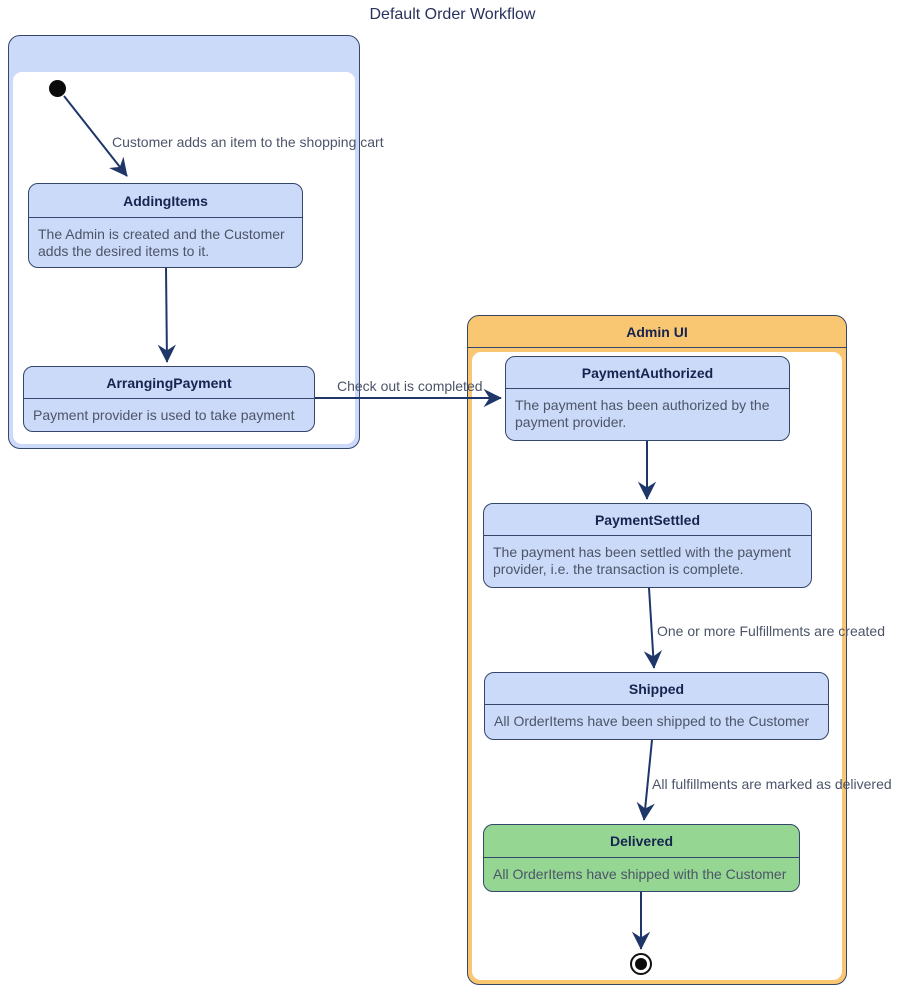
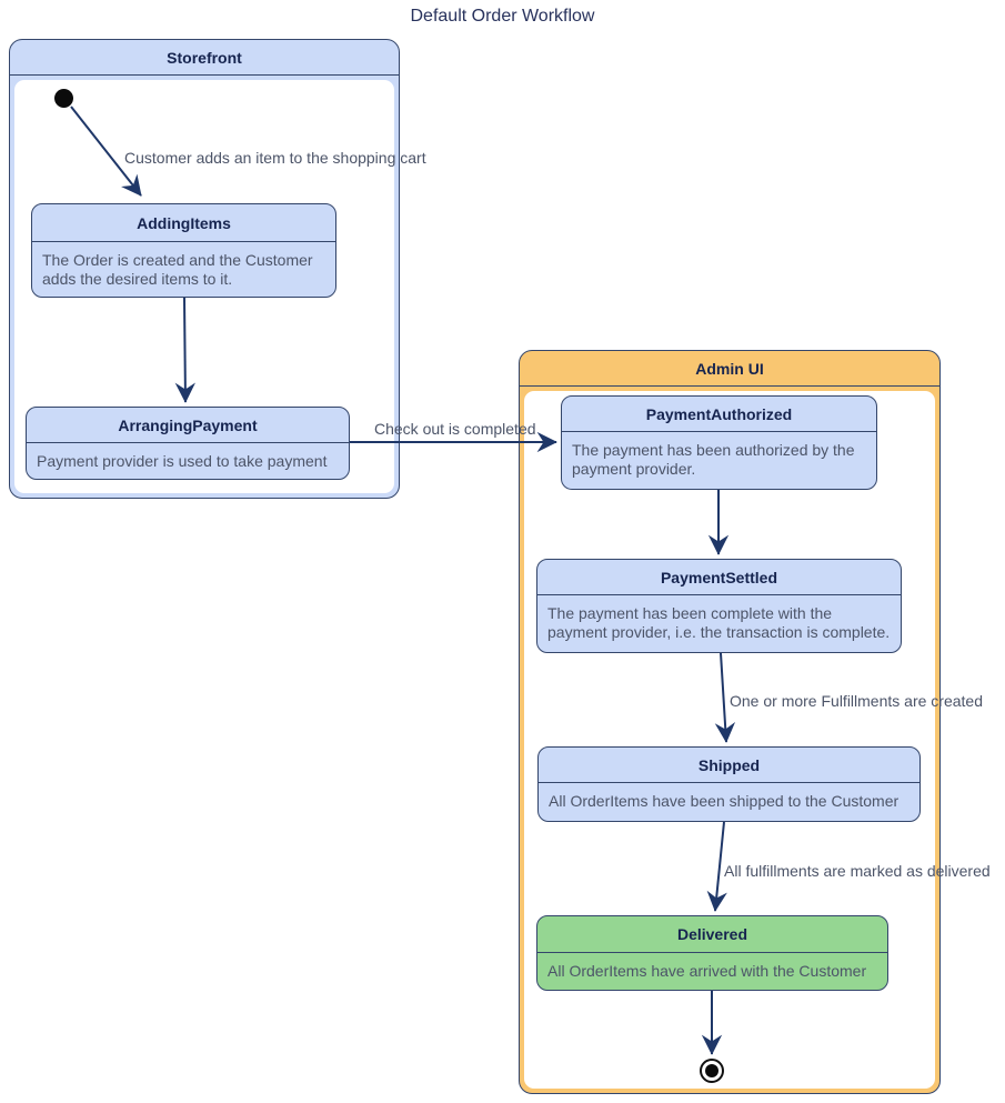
  Default Order Workflow
+ Storefront
  Admin UI
  AddingItems
- The Admin is created and the Customer adds the desired items to it.
+ The Order is created and the Customer adds the desired items to it.
  ArrangingPayment
  Payment provider is used to take payment
  PaymentAuthorized
  The payment has been authorized by the payment provider.
  PaymentSettled
- The payment has been settled with the payment provider, i.e. the transaction is complete.
+ The payment has been complete with the payment provider, i.e. the transaction is complete.
  Shipped
  All OrderItems have been shipped to the Customer
  Delivered
- All OrderItems have shipped with the Customer
+ All OrderItems have arrived with the Customer
  Customer adds an item to the shopping cart
  Check out is completed
  One or more Fulfillments are created
  All fulfillments are marked as delivered
